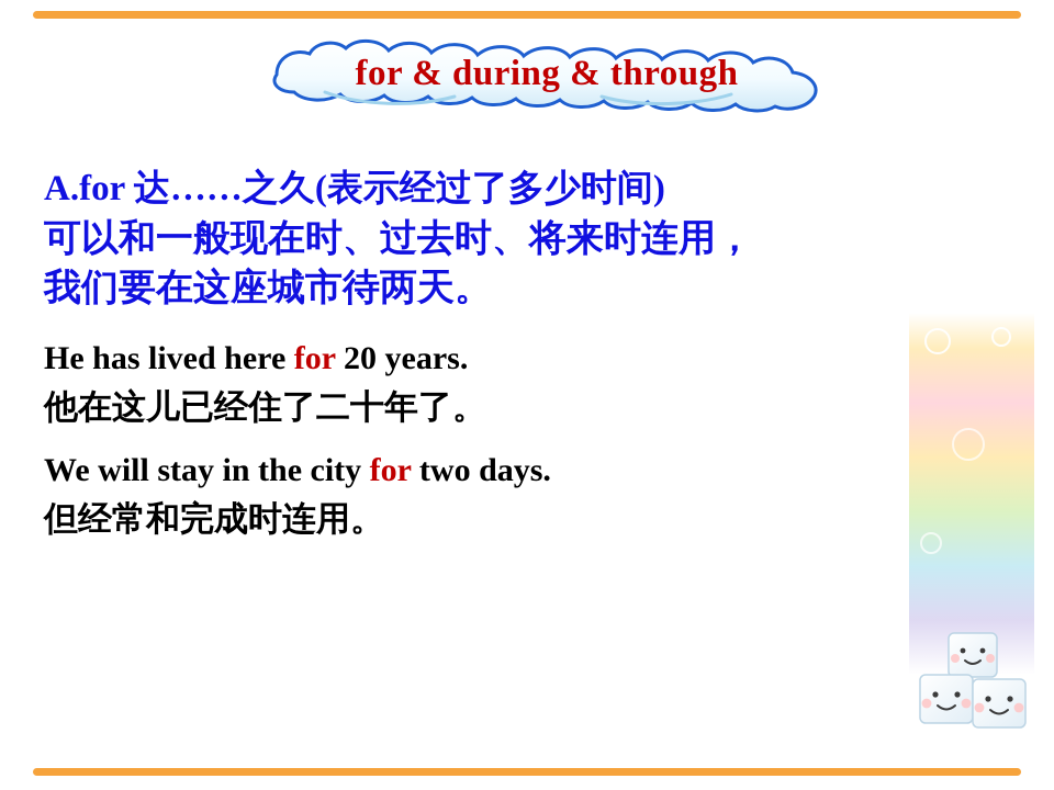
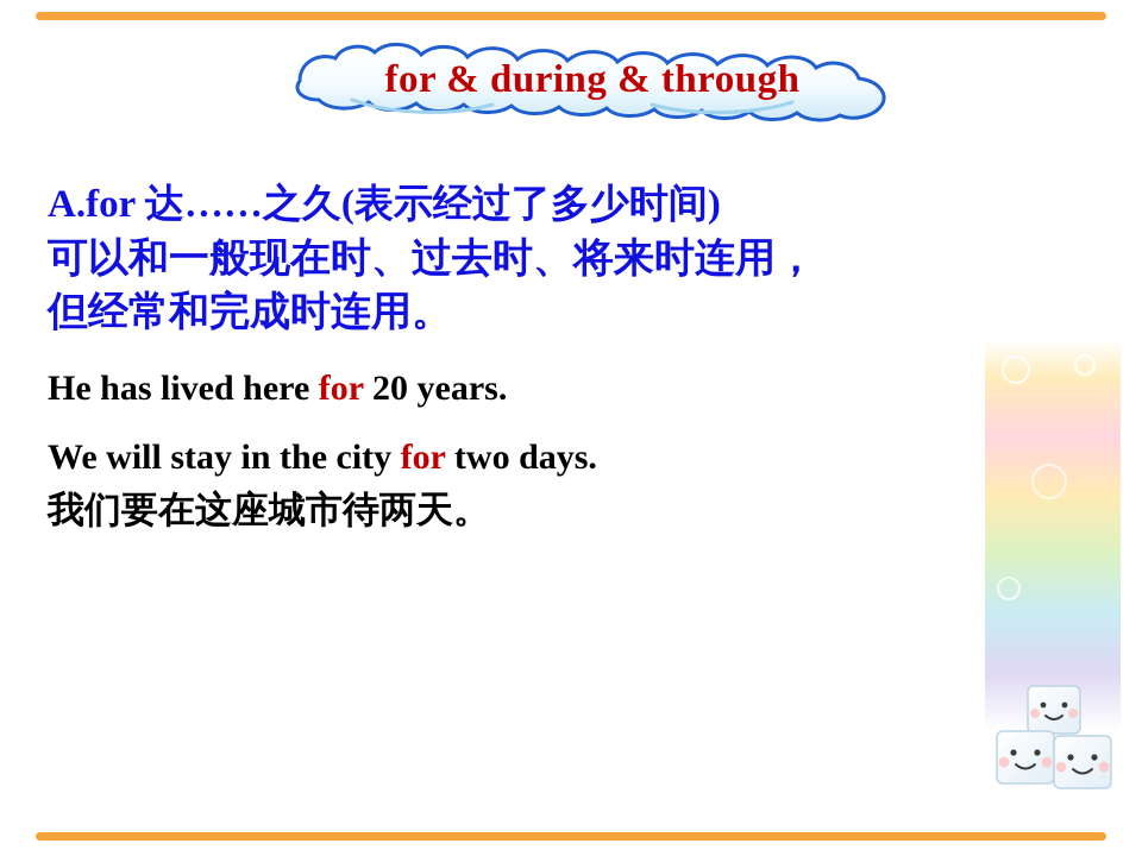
  for & during & through
  A.for 达……之久(表示经过了多少时间)
  可以和一般现在时、过去时、将来时连用，
- 我们要在这座城市待两天。
+ 但经常和完成时连用。
  He has lived here for 20 years.
- 他在这儿已经住了二十年了。
  We will stay in the city for two days.
- 但经常和完成时连用。
+ 我们要在这座城市待两天。
